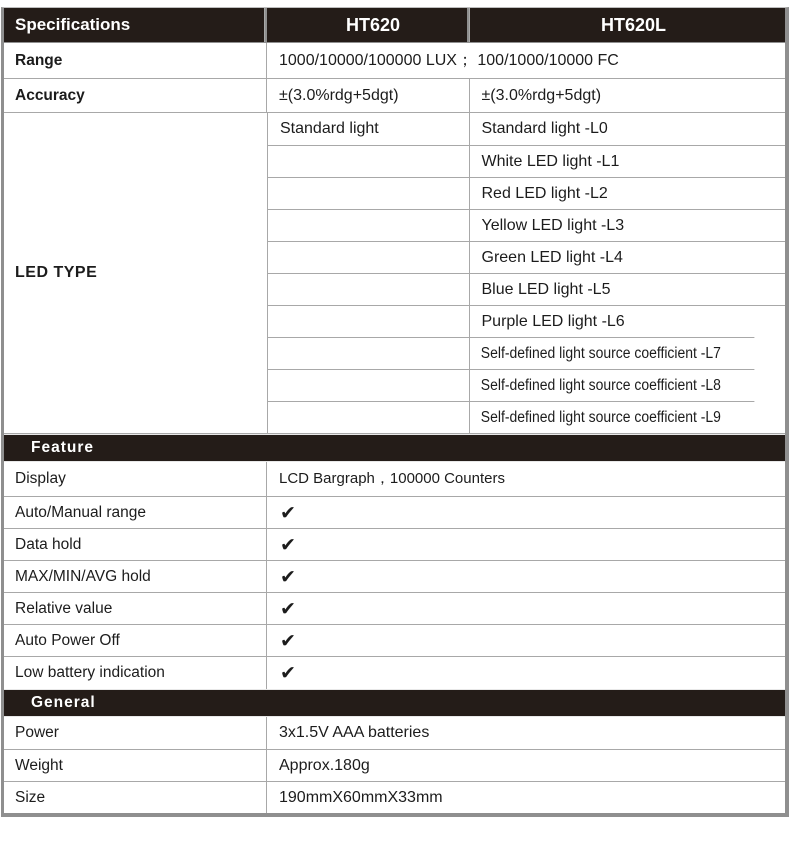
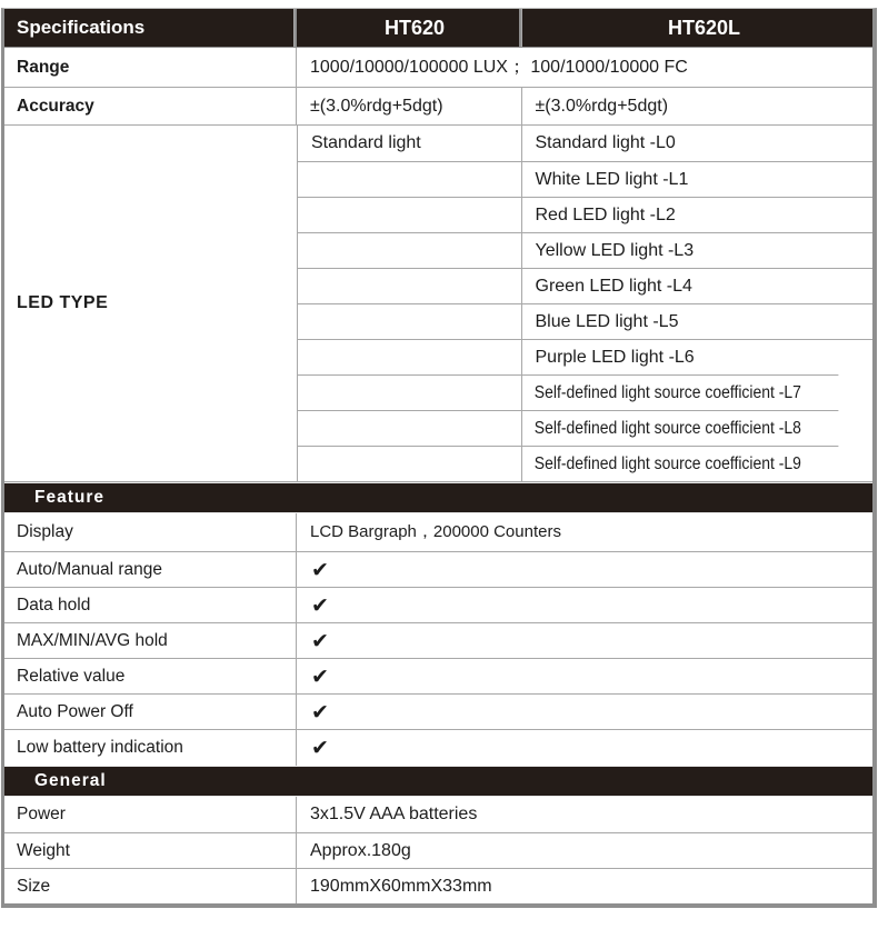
  Specifications
  HT620
  HT620L
  Range
  1000/10000/100000 LUX； 100/1000/10000 FC
  Accuracy
  ±(3.0%rdg+5dgt)
  ±(3.0%rdg+5dgt)
  LED TYPE
  Standard light
  Standard light -L0
  White LED light -L1
  Red LED light -L2
  Yellow LED light -L3
  Green LED light -L4
  Blue LED light -L5
  Purple LED light -L6
  Self-defined light source coefficient -L7
  Self-defined light source coefficient -L8
  Self-defined light source coefficient -L9
  Feature
  Display
- LCD Bargraph，100000 Counters
+ LCD Bargraph，200000 Counters
  Auto/Manual range
  ✔
  Data hold
  ✔
  MAX/MIN/AVG hold
  ✔
  Relative value
  ✔
  Auto Power Off
  ✔
  Low battery indication
  ✔
  General
  Power
  3x1.5V AAA batteries
  Weight
  Approx.180g
  Size
  190mmX60mmX33mm
